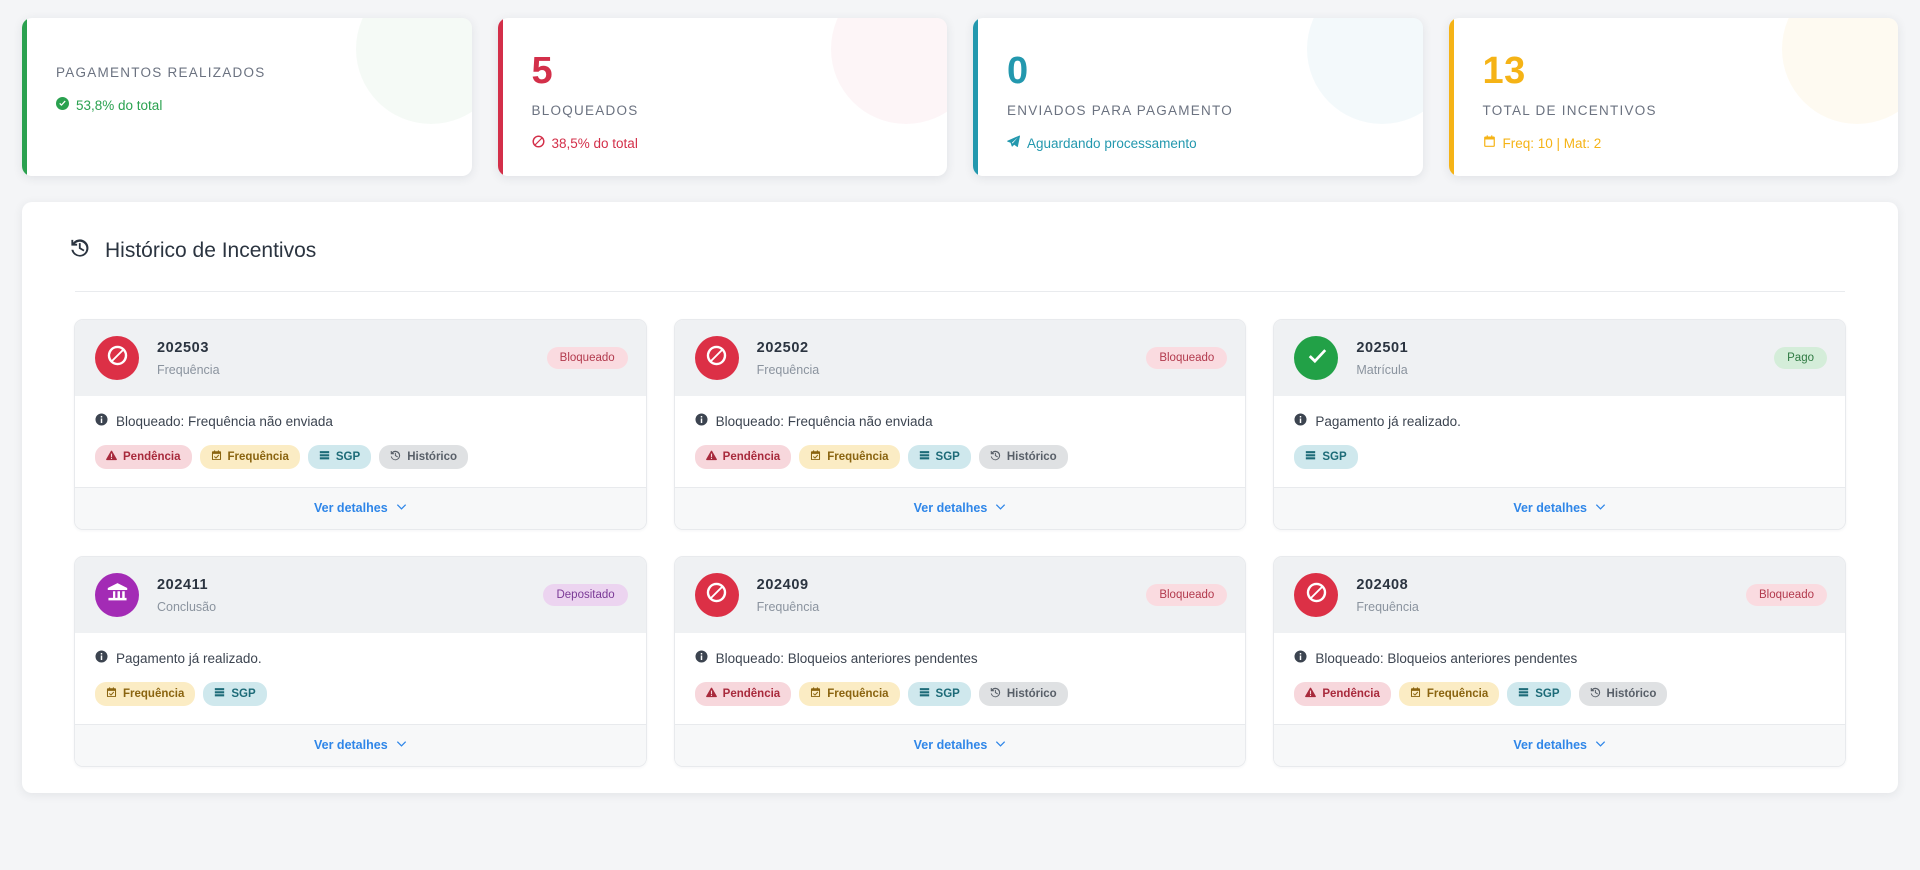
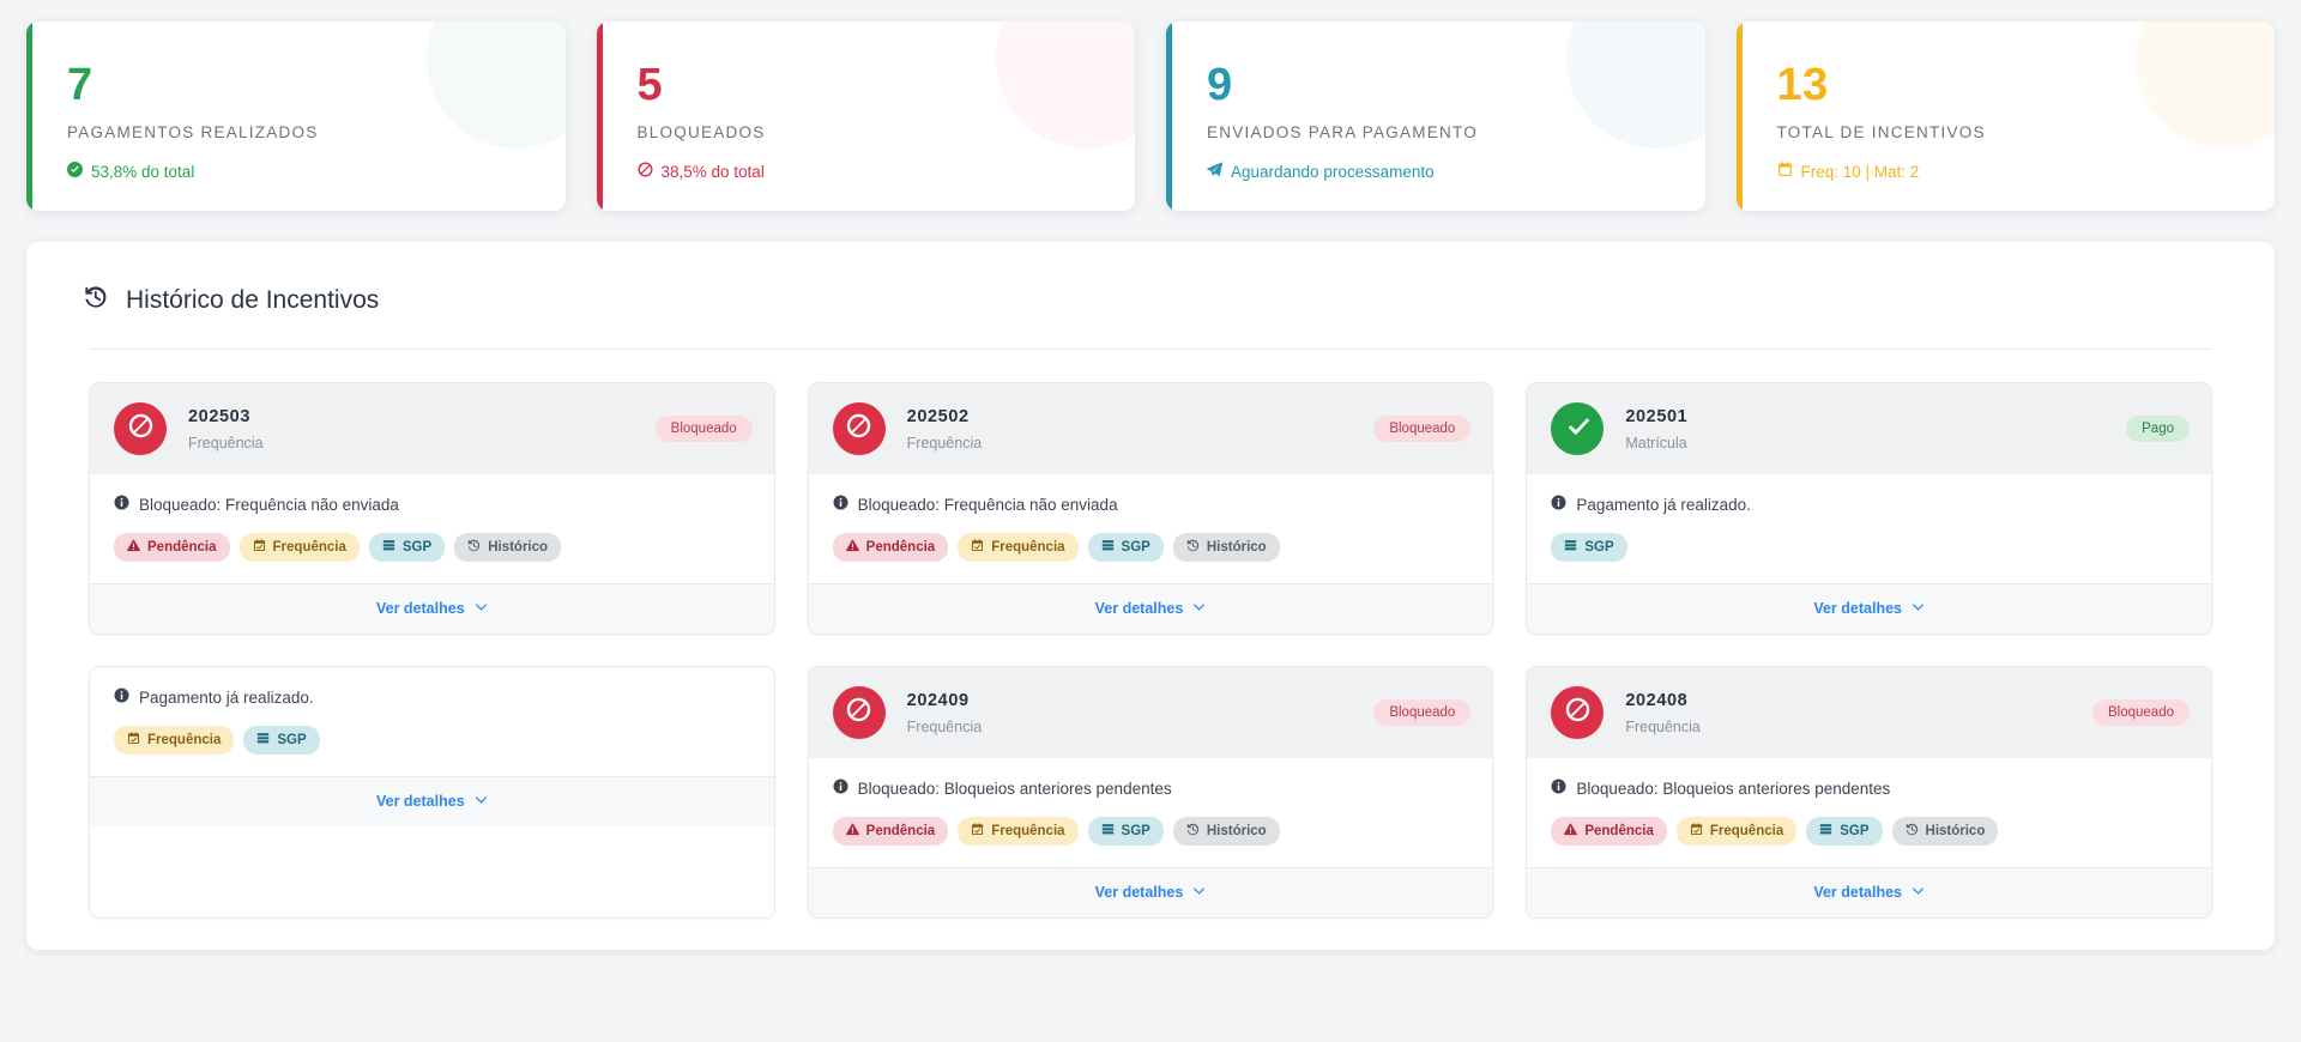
+ 7
  PAGAMENTOS REALIZADOS
  53,8% do total
  5
  BLOQUEADOS
  38,5% do total
- 0
+ 9
  ENVIADOS PARA PAGAMENTO
  Aguardando processamento
  13
  TOTAL DE INCENTIVOS
  Freq: 10 | Mat: 2
  Histórico de Incentivos
  202503
  Frequência
  Bloqueado
  Bloqueado: Frequência não enviada
  Pendência
  Frequência
  SGP
  Histórico
  Ver detalhes
  202502
  Frequência
  Bloqueado
  Bloqueado: Frequência não enviada
  Pendência
  Frequência
  SGP
  Histórico
  Ver detalhes
  202501
  Matrícula
  Pago
  Pagamento já realizado.
  SGP
  Ver detalhes
- 202411
- Conclusão
- Depositado
  Pagamento já realizado.
  Frequência
  SGP
  Ver detalhes
  202409
  Frequência
  Bloqueado
  Bloqueado: Bloqueios anteriores pendentes
  Pendência
  Frequência
  SGP
  Histórico
  Ver detalhes
  202408
  Frequência
  Bloqueado
  Bloqueado: Bloqueios anteriores pendentes
  Pendência
  Frequência
  SGP
  Histórico
  Ver detalhes
